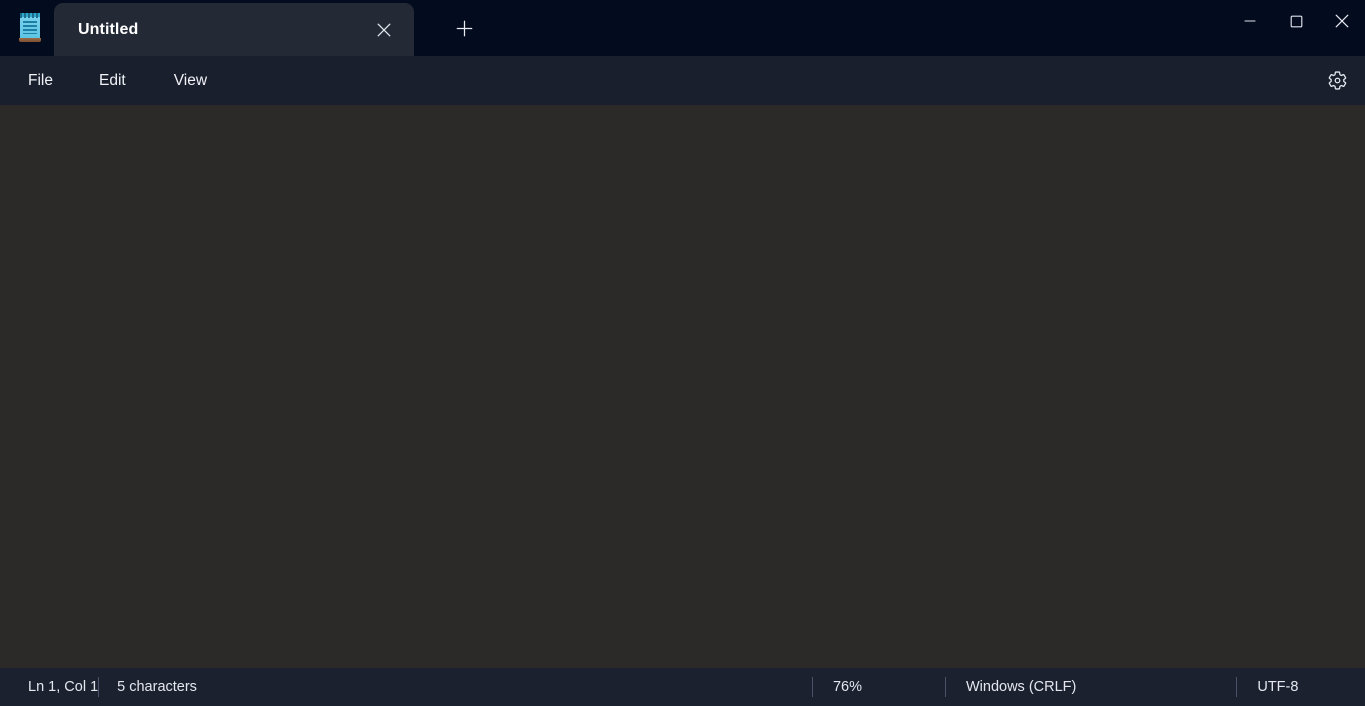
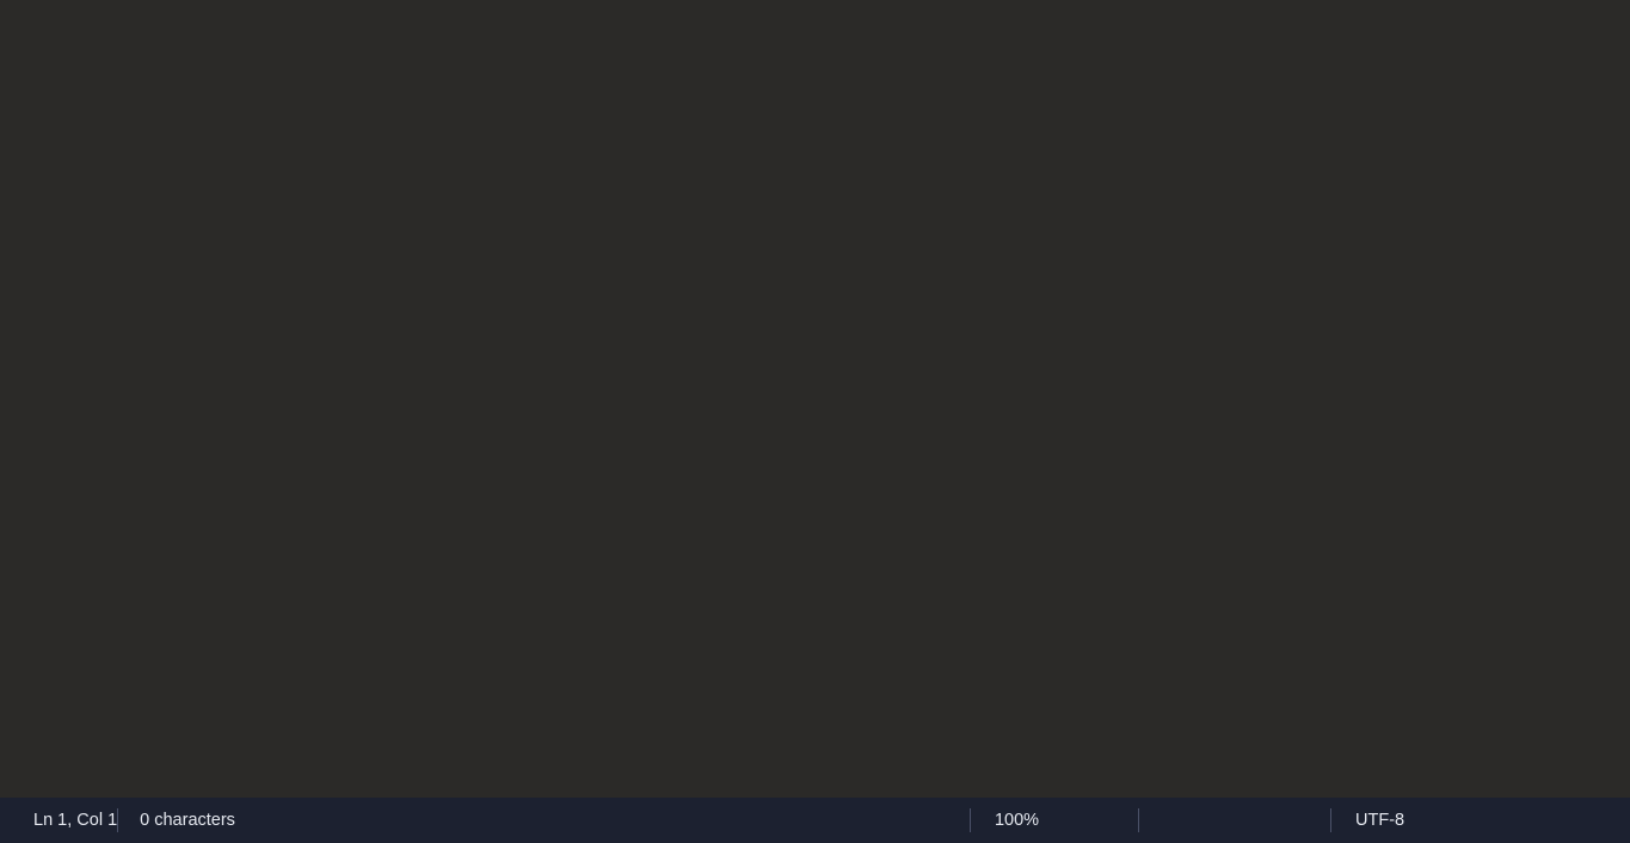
- Untitled
- File
- Edit
- View
  Ln 1, Col 1
- 5 characters
+ 0 characters
- 76%
+ 100%
- Windows (CRLF)
  UTF-8
